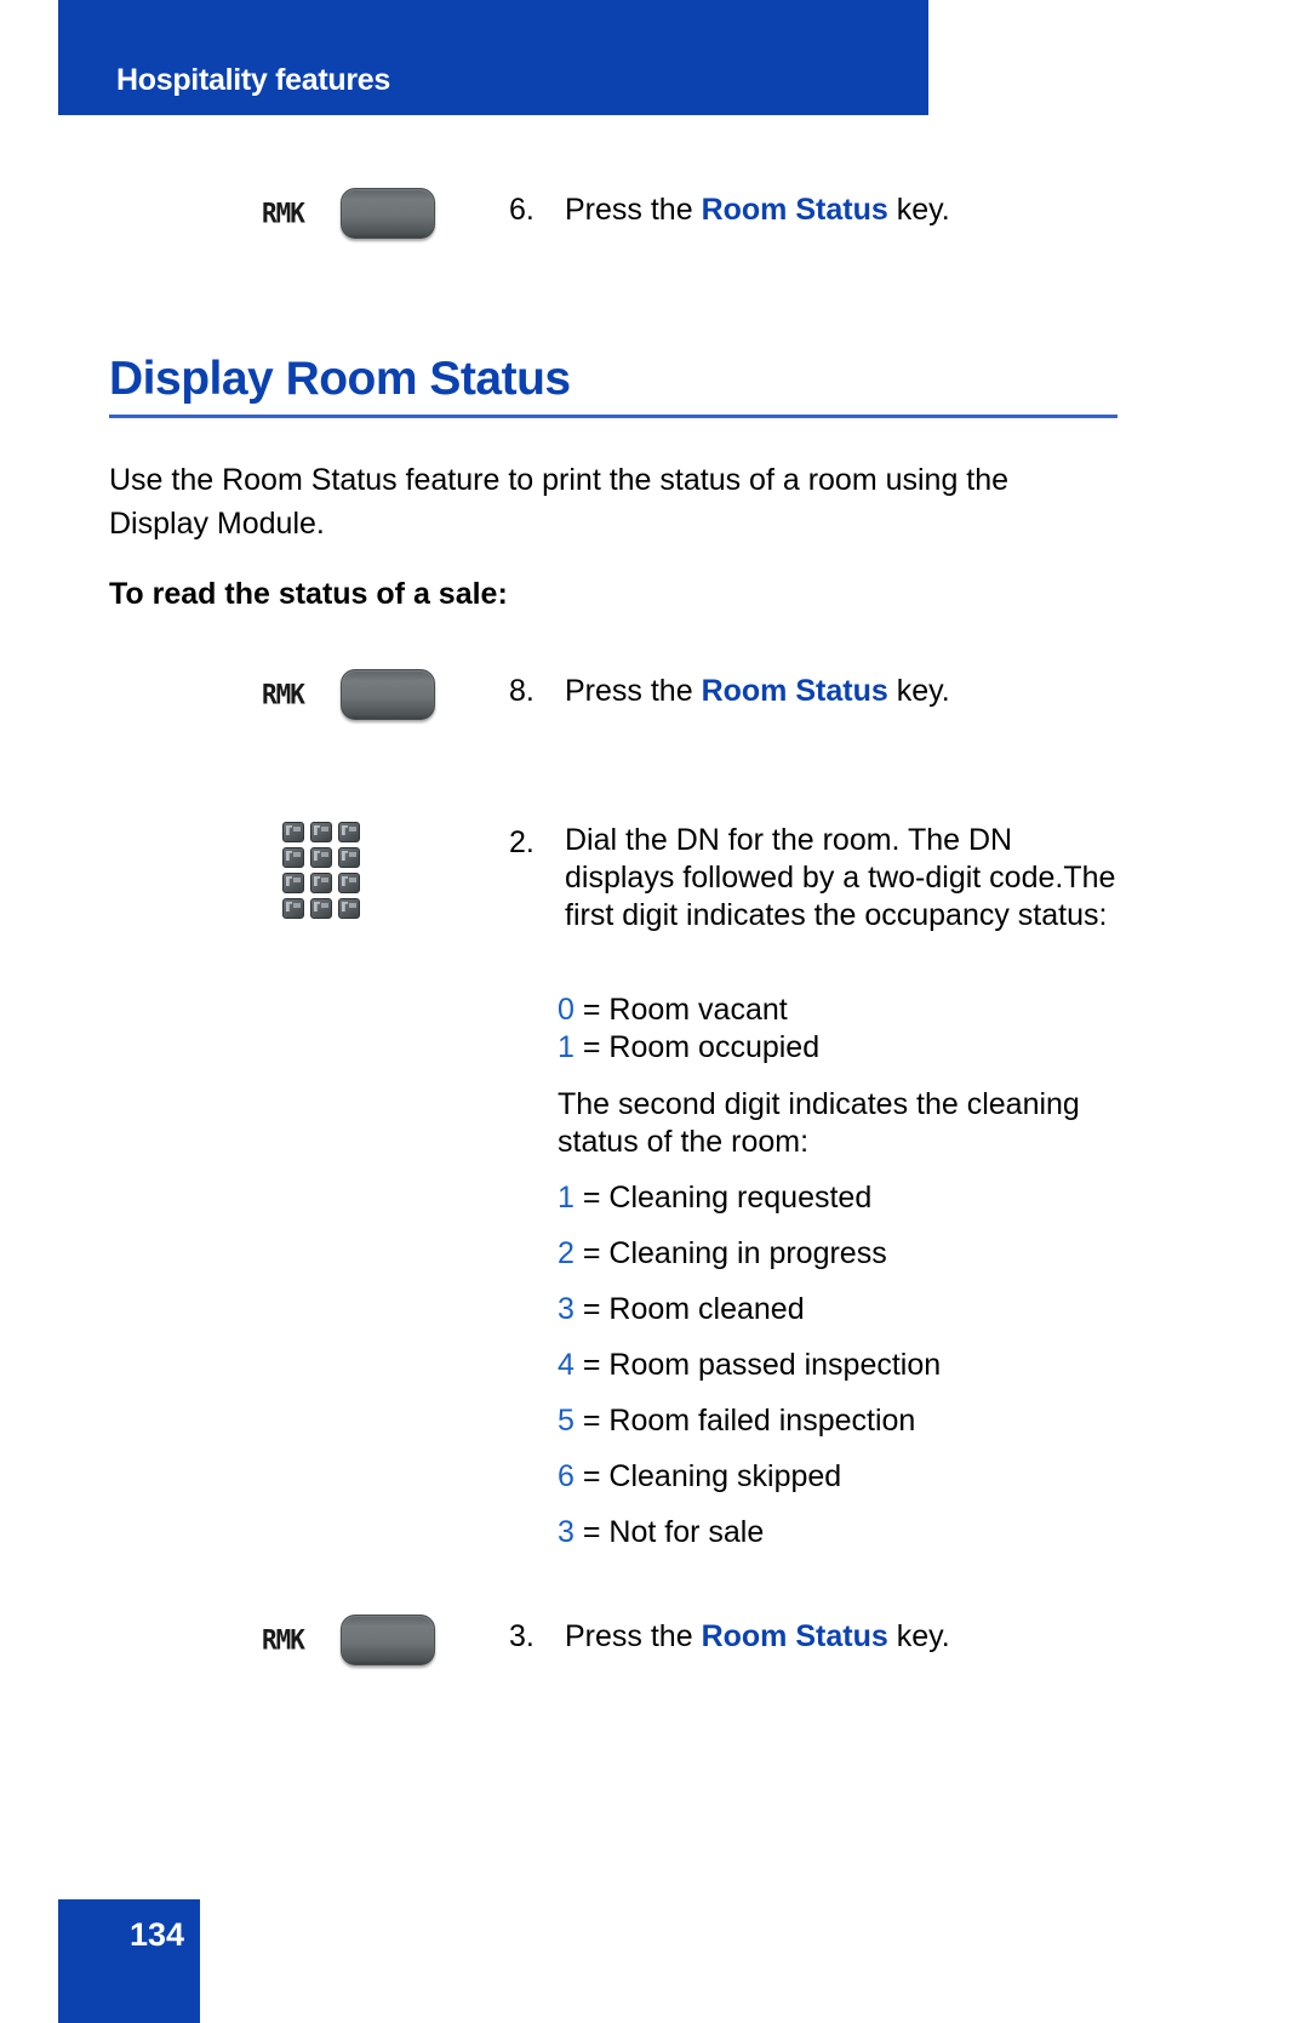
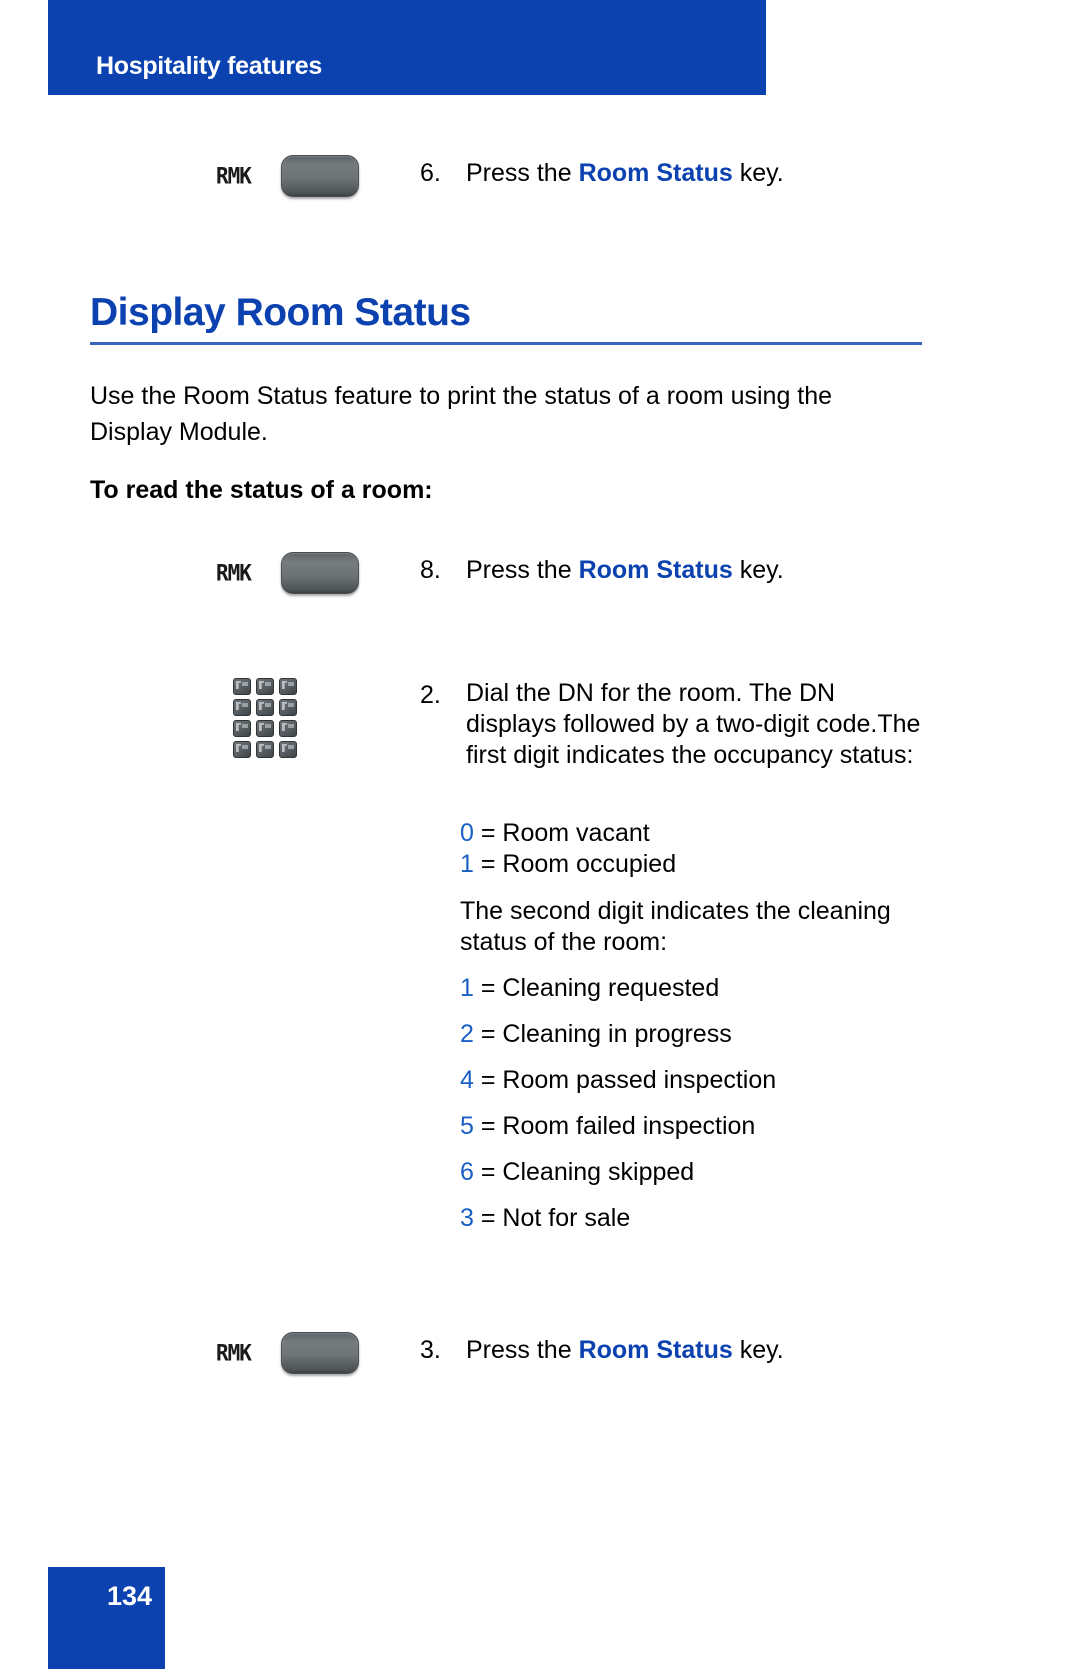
  Hospitality features
  RMK
  6.
  Press the Room Status key.
  Display Room Status
  Use the Room Status feature to print the status of a room using the Display Module.
- To read the status of a sale:
+ To read the status of a room:
  RMK
  8.
  Press the Room Status key.
  2.
  Dial the DN for the room. The DN displays followed by a two-digit code.The first digit indicates the occupancy status:
  0 = Room vacant
  1 = Room occupied
  The second digit indicates the cleaning status of the room:
  1 = Cleaning requested
  2 = Cleaning in progress
- 3 = Room cleaned
  4 = Room passed inspection
  5 = Room failed inspection
  6 = Cleaning skipped
  3 = Not for sale
  RMK
  3.
  Press the Room Status key.
  134
